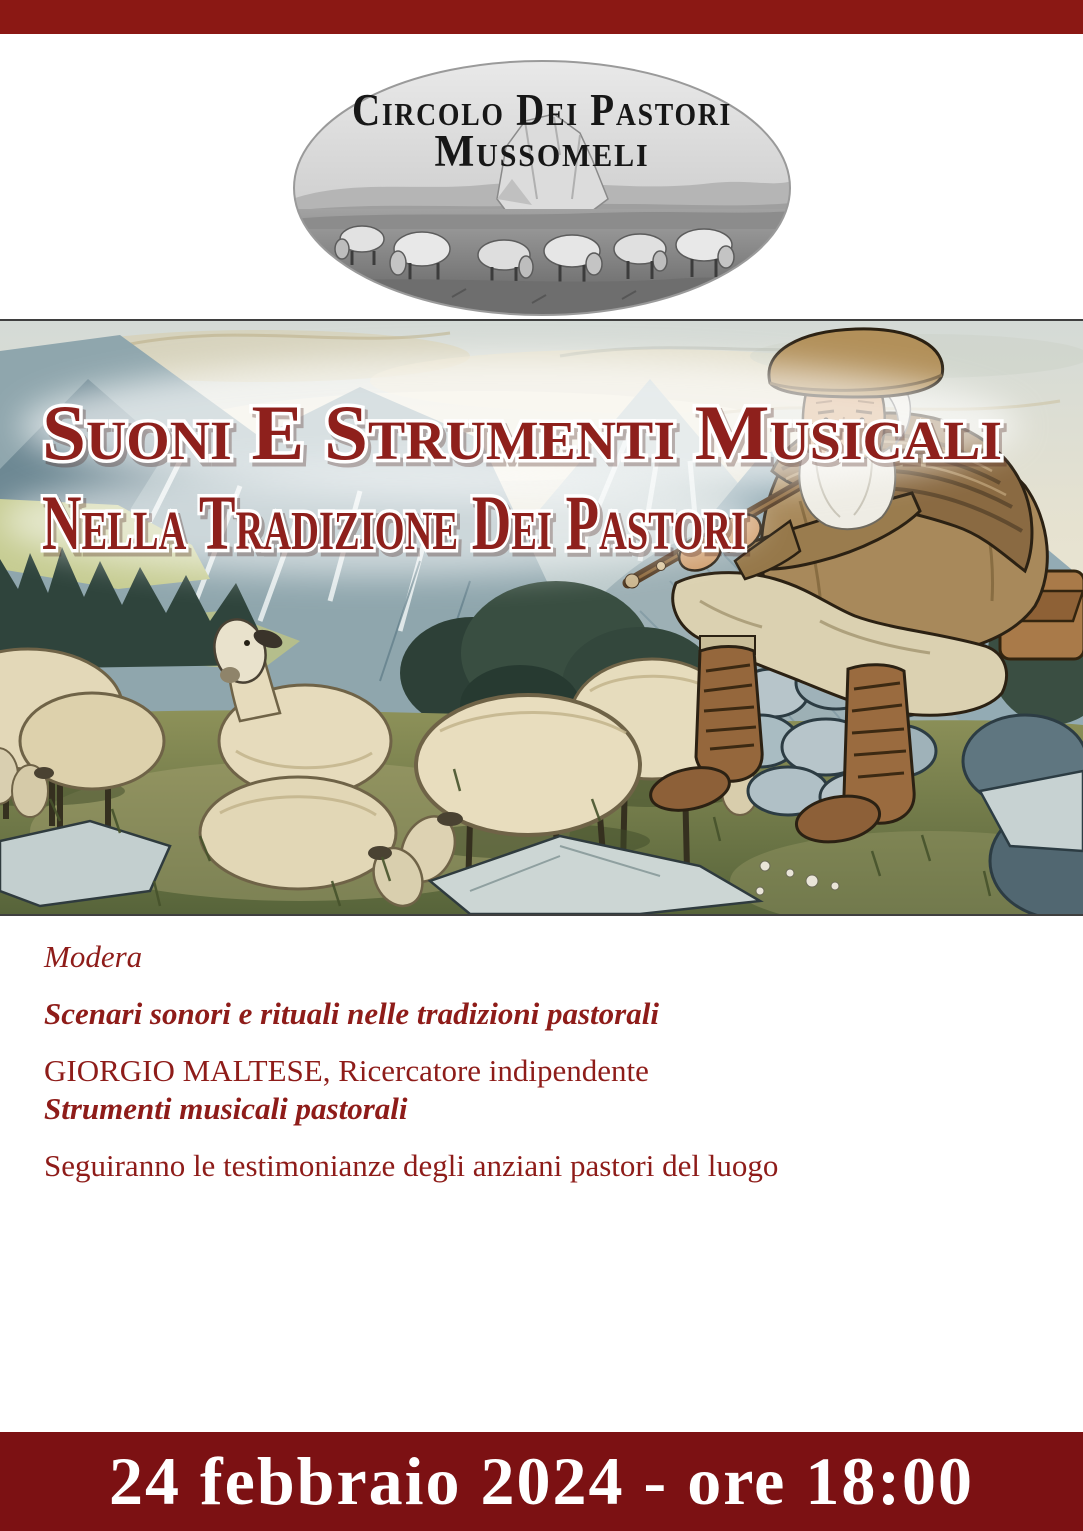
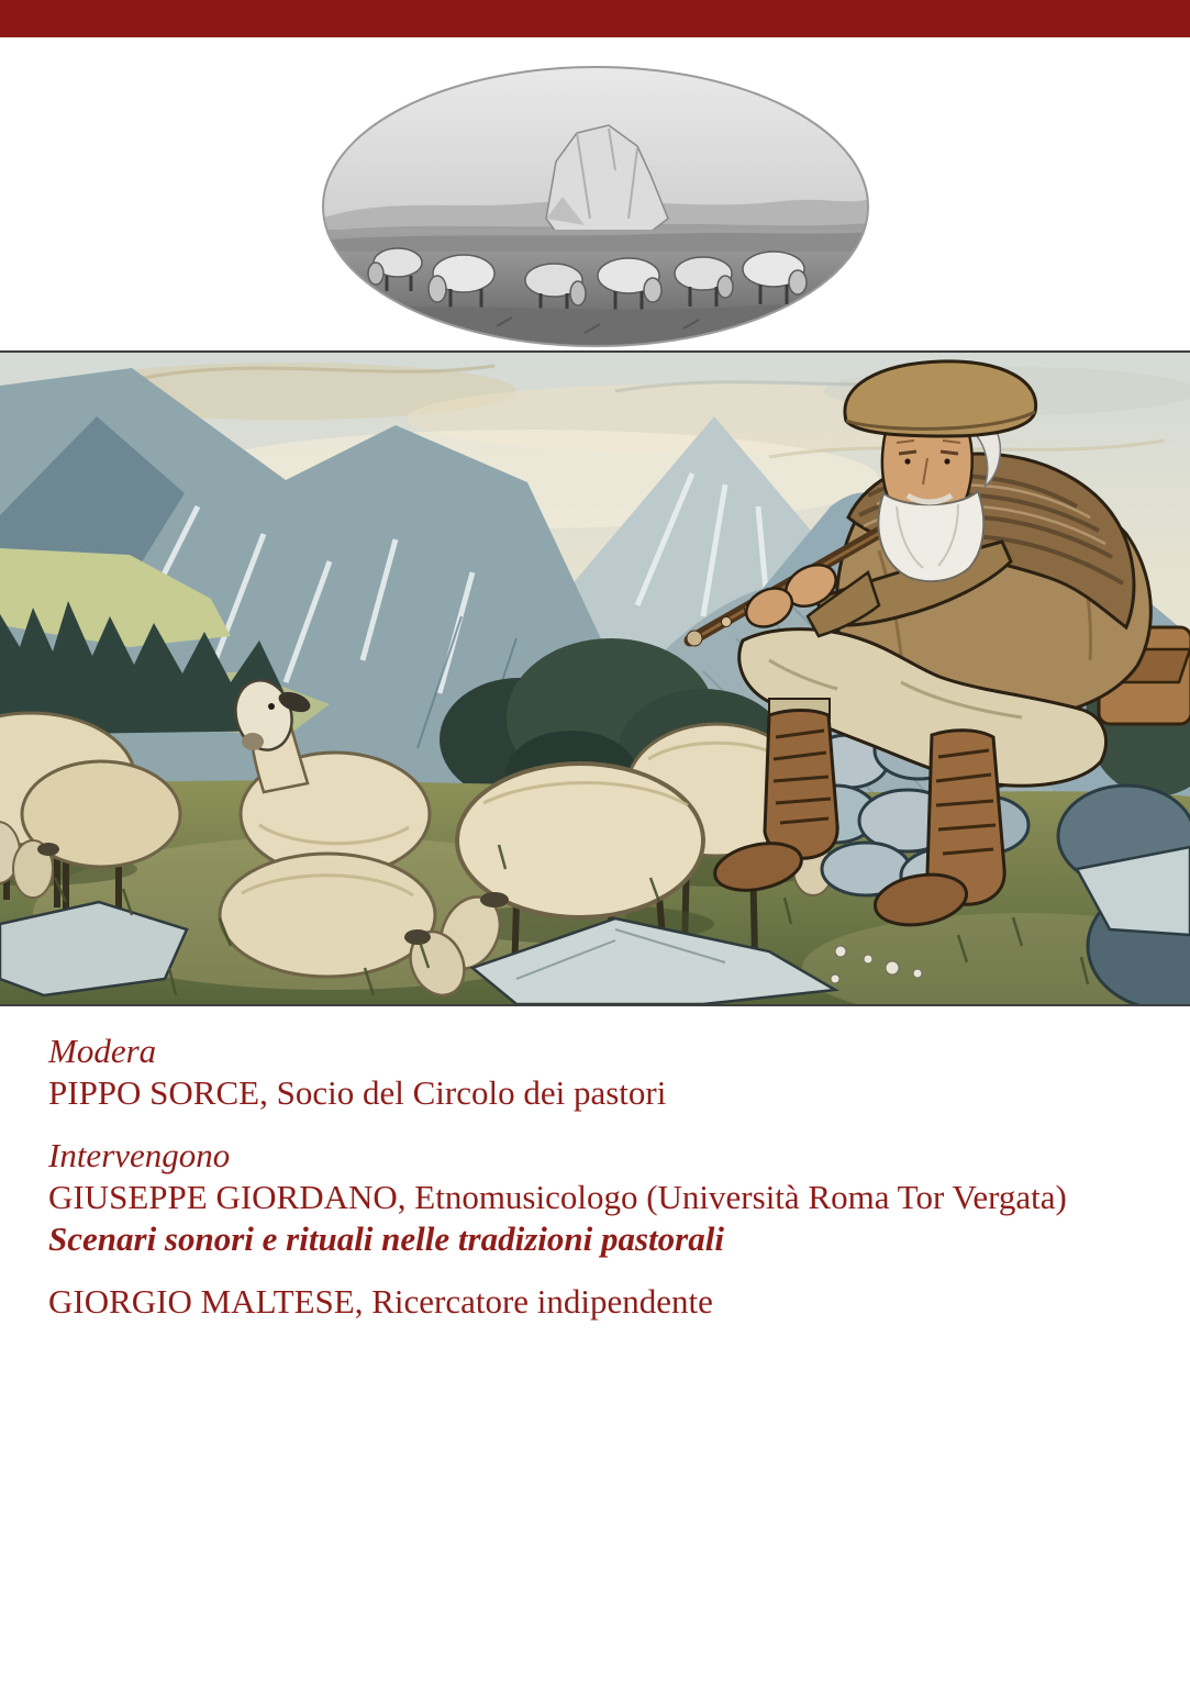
- Circolo Dei Pastori
- Mussomeli
- Suoni E Strumenti Musicali
- Nella Tradizione Dei Pastori
  Modera
+ PIPPO SORCE, Socio del Circolo dei pastori
+ Intervengono
+ GIUSEPPE GIORDANO, Etnomusicologo (Università Roma Tor Vergata)
  Scenari sonori e rituali nelle tradizioni pastorali
  GIORGIO MALTESE, Ricercatore indipendente
- Strumenti musicali pastorali
- Seguiranno le testimonianze degli anziani pastori del luogo
- 24 febbraio 2024 - ore 18:00
